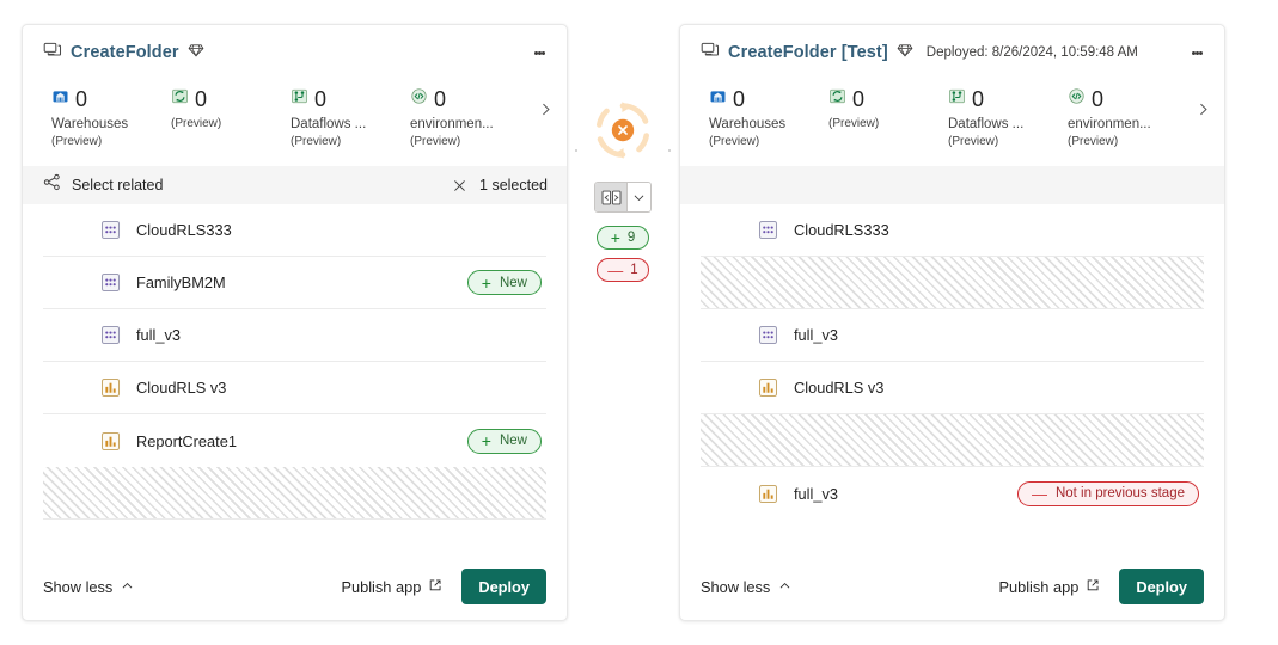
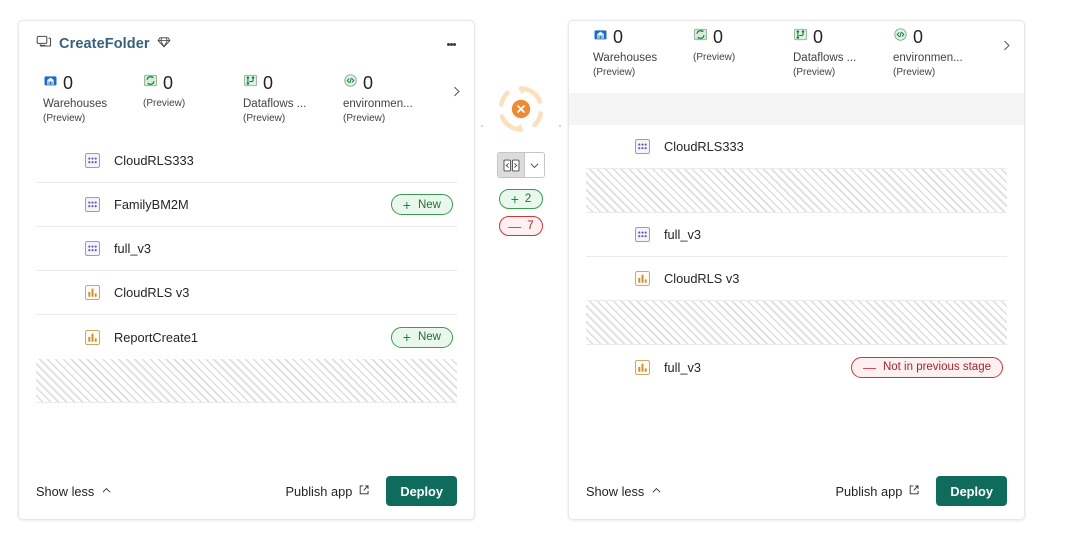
  CreateFolder
  0
  Warehouses
  (Preview)
  0
  (Preview)
  0
  Dataflows ...
  (Preview)
  0
  environmen...
  (Preview)
- Select related
- 1 selected
  CloudRLS333
  FamilyBM2M
  +
  New
  full_v3
  CloudRLS v3
  ReportCreate1
  +
  New
  Show less
  Publish app
  Deploy
  +
- 9
+ 2
  —
- 1
+ 7
- CreateFolder [Test]
- Deployed: 8/26/2024, 10:59:48 AM
  0
  Warehouses
  (Preview)
  0
  (Preview)
  0
  Dataflows ...
  (Preview)
  0
  environmen...
  (Preview)
  CloudRLS333
  full_v3
  CloudRLS v3
  full_v3
  —
  Not in previous stage
  Show less
  Publish app
  Deploy
